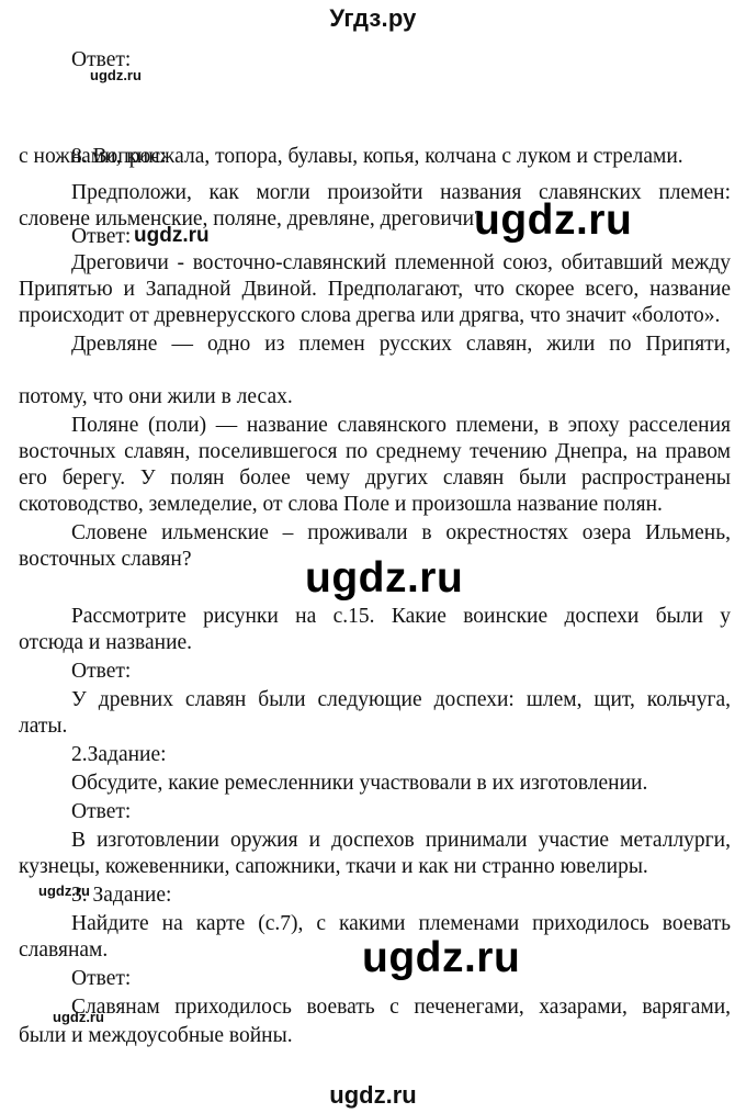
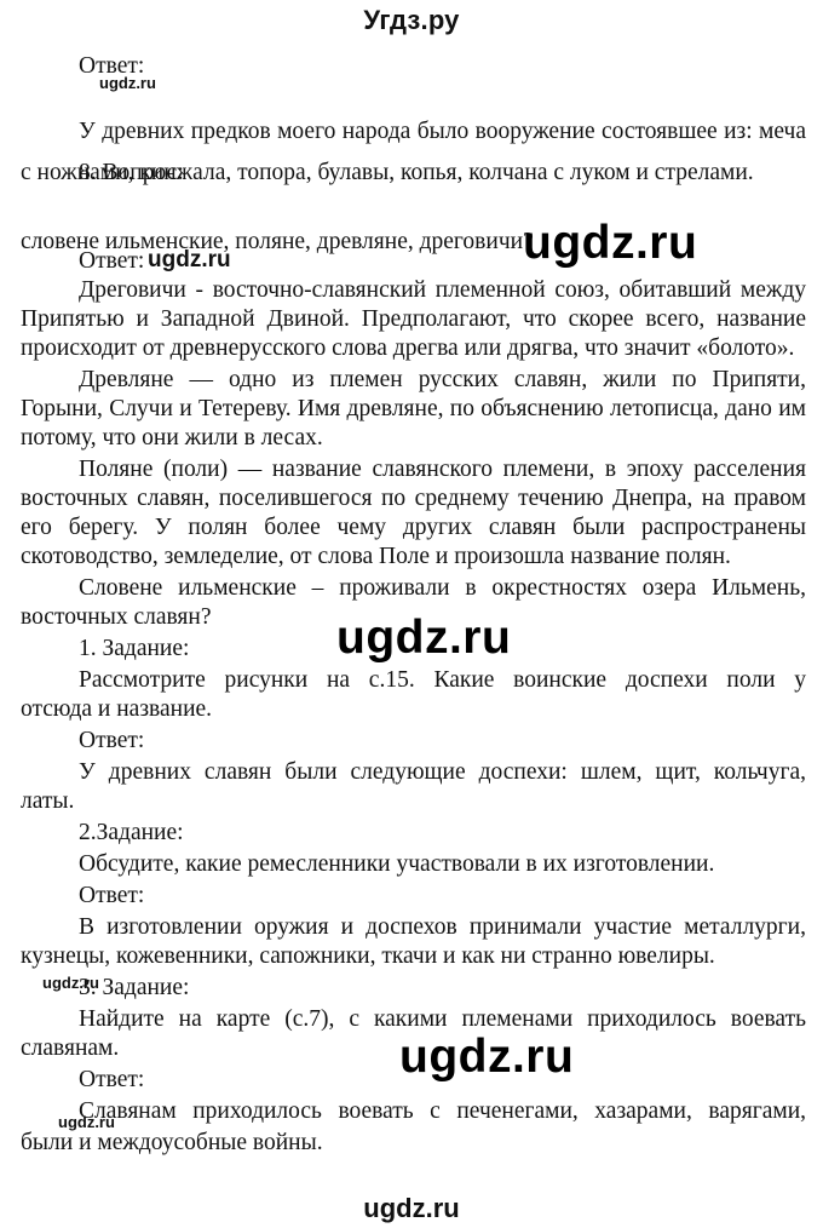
  Угдз.ру
  Ответ:
+ У древних предков моего народа было вооружение состоявшее из: меча
  с ножнами, кинжала, топора, булавы, копья, колчана с луком и стрелами.
  8. Вопрос:
- Предположи, как могли произойти названия славянских племен:
  словене ильменские, поляне, древляне, дреговичи?
  Ответ:
  Дреговичи - восточно-славянский племенной союз, обитавший между
  Припятью и Западной Двиной. Предполагают, что скорее всего, название
  происходит от древнерусского слова дрегва или дрягва, что значит «болото».
  Древляне — одно из племен русских славян, жили по Припяти,
+ Горыни, Случи и Тетереву. Имя древляне, по объяснению летописца, дано им
  потому, что они жили в лесах.
  Поляне (поли) — название славянского племени, в эпоху расселения
  восточных славян, поселившегося по среднему течению Днепра, на правом
  его берегу. У полян более чему других славян были распространены
  скотоводство, земледелие, от слова Поле и произошла название полян.
  Словене ильменские – проживали в окрестностях озера Ильмень,
  восточных славян?
+ 1. Задание:
- Рассмотрите рисунки на с.15. Какие воинские доспехи были у
+ Рассмотрите рисунки на с.15. Какие воинские доспехи поли у
  отсюда и название.
  Ответ:
  У древних славян были следующие доспехи: шлем, щит, кольчуга,
  латы.
  2.Задание:
  Обсудите, какие ремесленники участвовали в их изготовлении.
  Ответ:
  В изготовлении оружия и доспехов принимали участие металлурги,
  кузнецы, кожевенники, сапожники, ткачи и как ни странно ювелиры.
  3. Задание:
  Найдите на карте (с.7), с какими племенами приходилось воевать
  славянам.
  Ответ:
  Славянам приходилось воевать с печенегами, хазарами, варягами,
  были и междоусобные войны.
  ugdz.ru
  ugdz.ru
  ugdz.ru
  ugdz.ru
  ugdz.ru
  ugdz.ru
  ugdz.ru
  ugdz.ru
